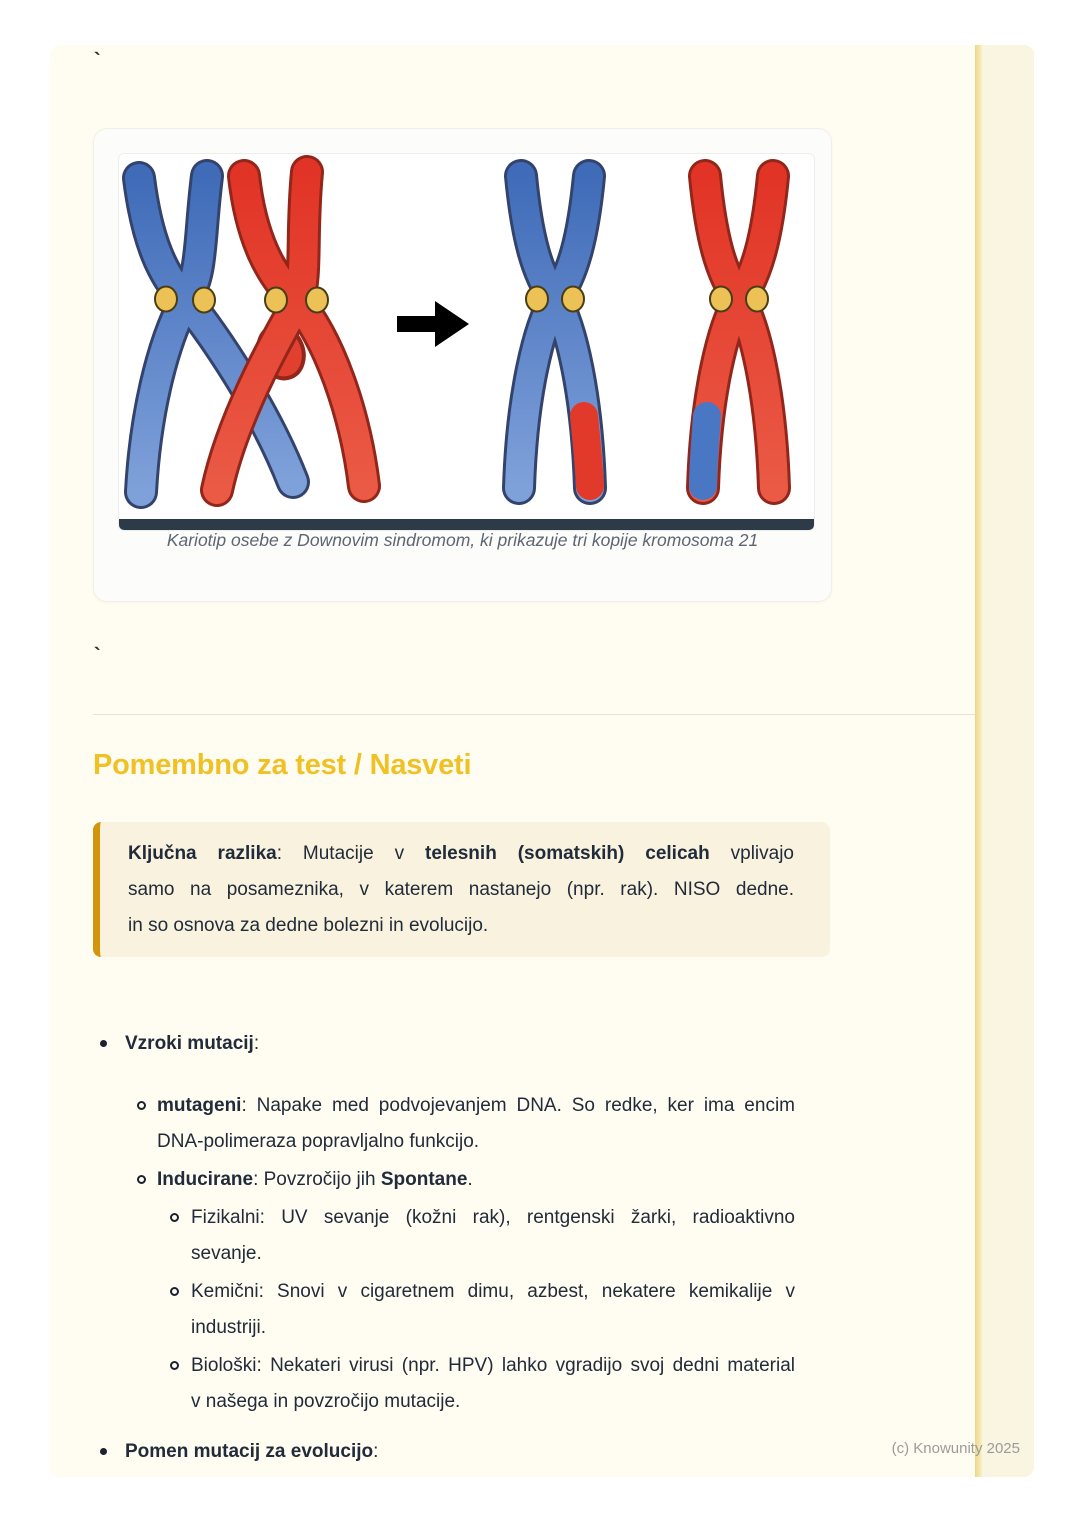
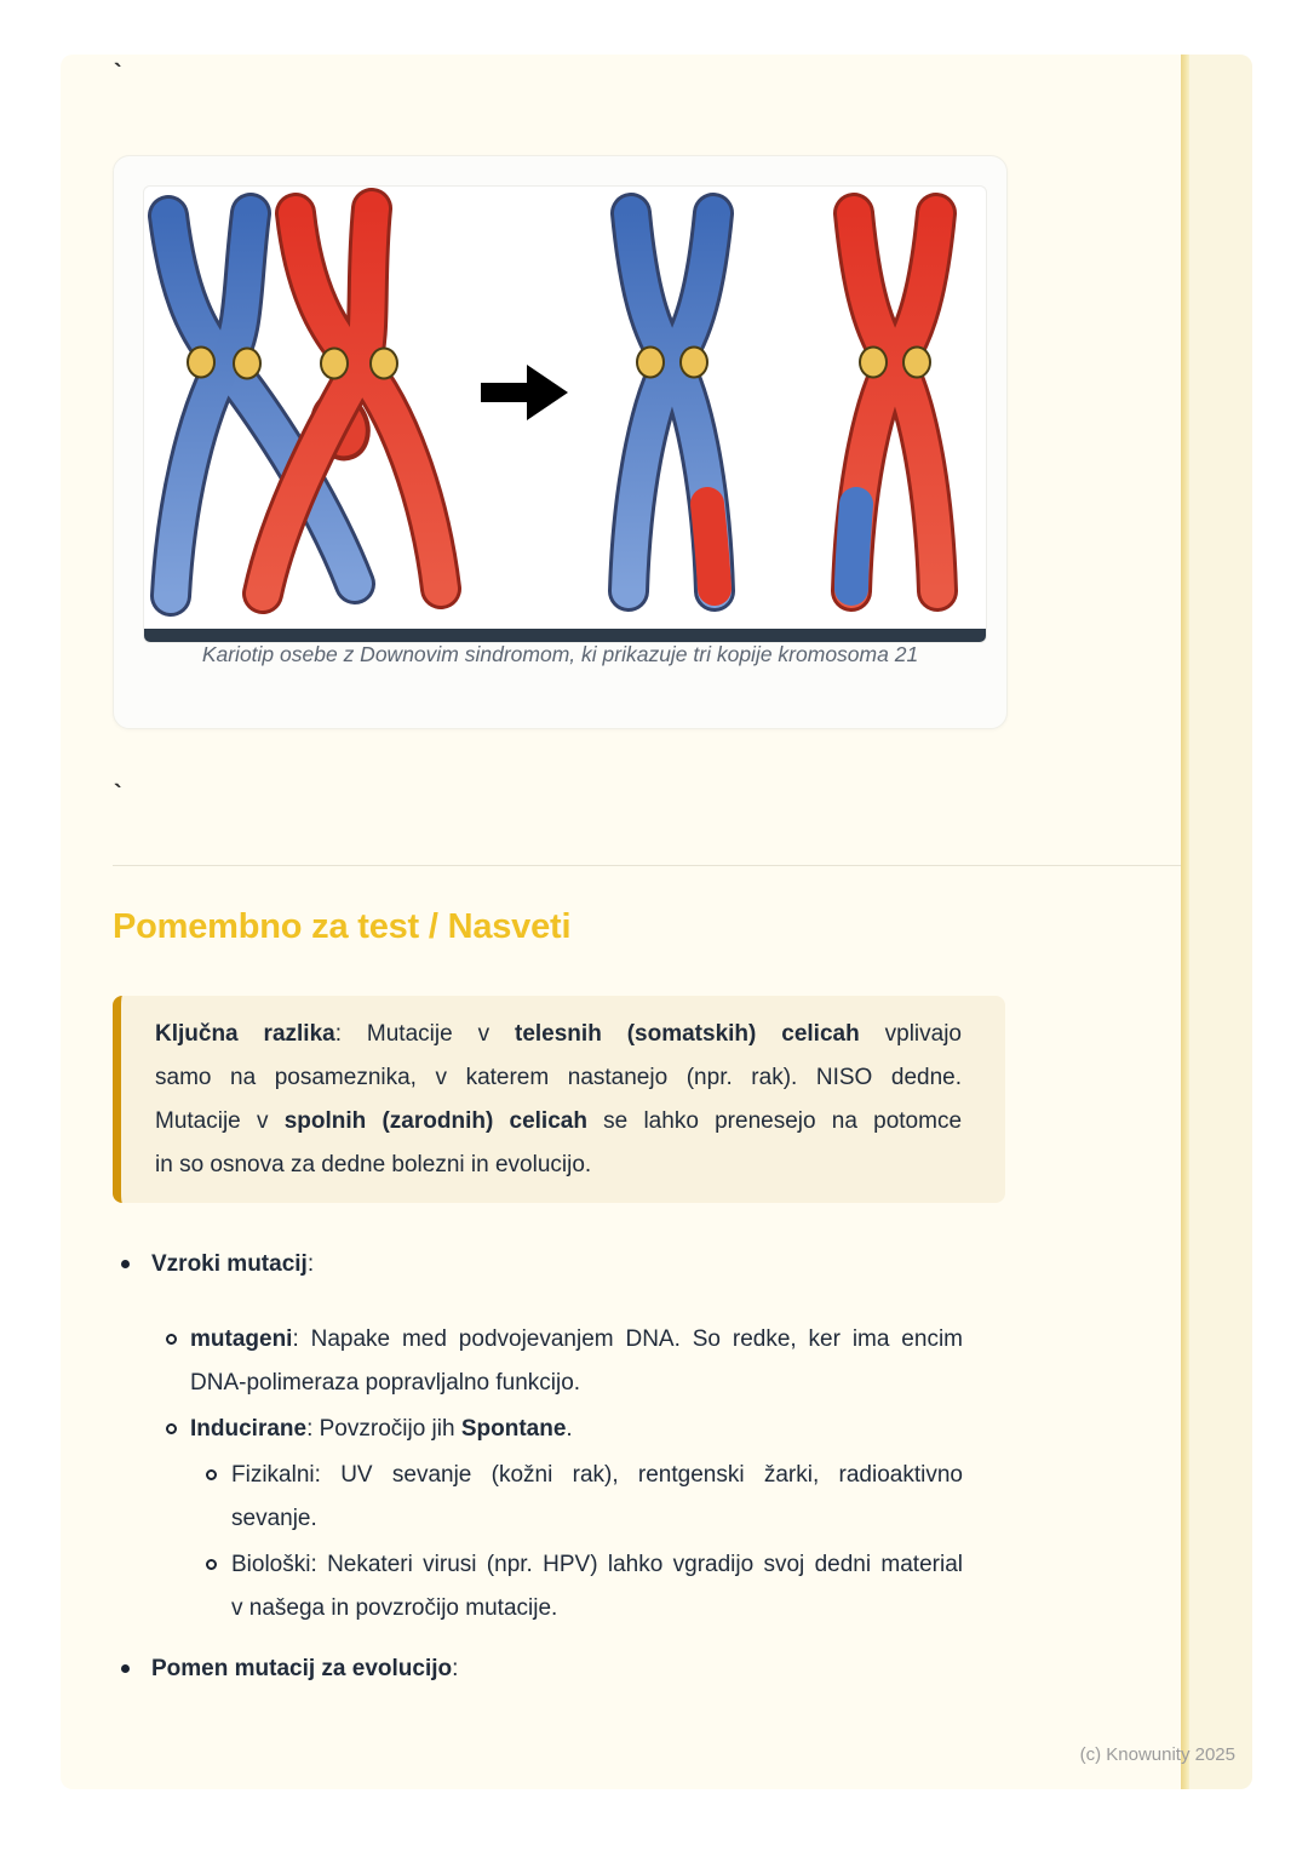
  `
  Kariotip osebe z Downovim sindromom, ki prikazuje tri kopije kromosoma 21
  `
  Pomembno za test / Nasveti
  Ključna razlika: Mutacije v telesnih (somatskih) celicah vplivajo
  samo na posameznika, v katerem nastanejo (npr. rak). NISO dedne.
+ Mutacije v spolnih (zarodnih) celicah se lahko prenesejo na potomce
  in so osnova za dedne bolezni in evolucijo.
  Vzroki mutacij:
  mutageni: Napake med podvojevanjem DNA. So redke, ker ima encim
  DNA-polimeraza popravljalno funkcijo.
  Inducirane: Povzročijo jih Spontane.
  Fizikalni: UV sevanje (kožni rak), rentgenski žarki, radioaktivno
  sevanje.
- Kemični: Snovi v cigaretnem dimu, azbest, nekatere kemikalije v
- industriji.
  Biološki: Nekateri virusi (npr. HPV) lahko vgradijo svoj dedni material
  v našega in povzročijo mutacije.
  Pomen mutacij za evolucijo:
  (c) Knowunity 2025
